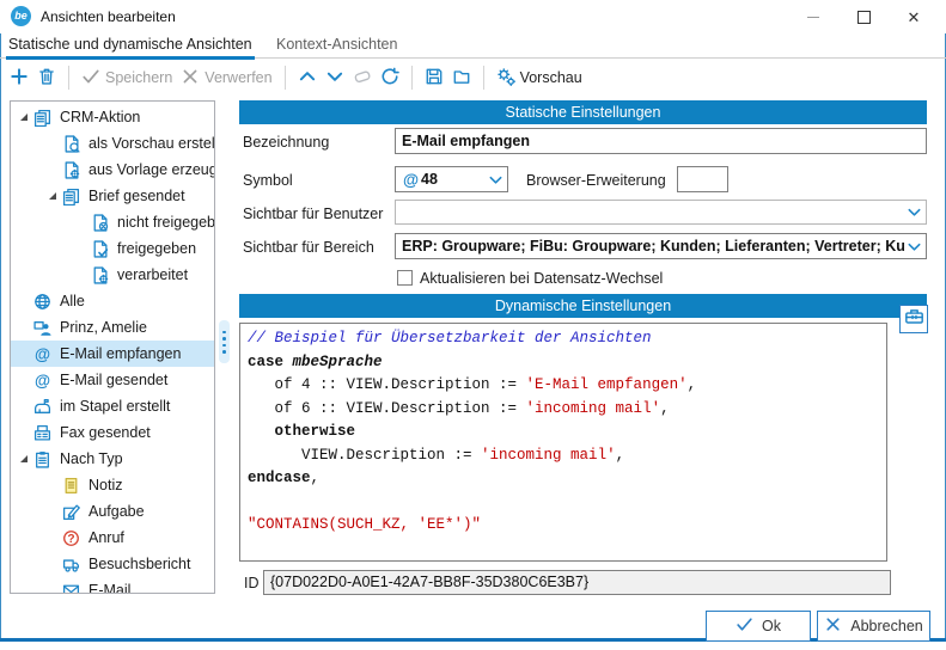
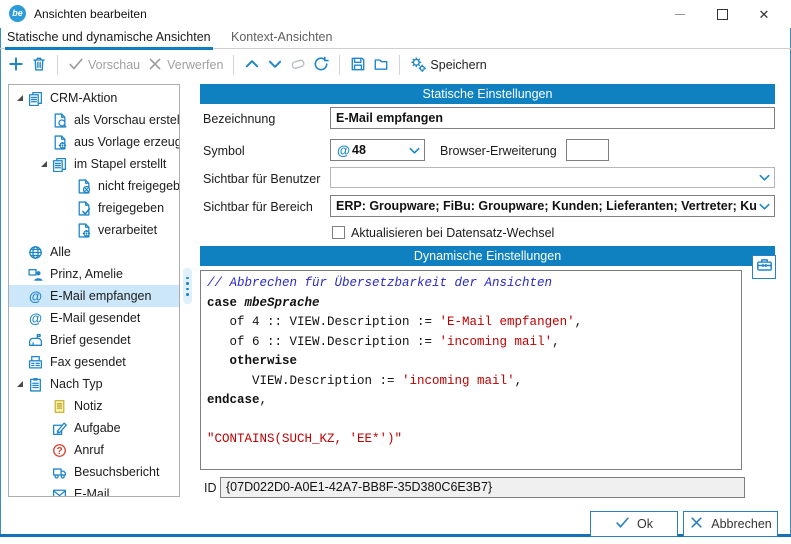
  be
  Ansichten bearbeiten
  ✕
  Statische und dynamische Ansichten
  Kontext-Ansichten
- Speichern
+ Vorschau
  Verwerfen
- Vorschau
+ Speichern
  CRM-Aktion
  als Vorschau erstel
  aus Vorlage erzeug
- Brief gesendet
+ im Stapel erstellt
  nicht freigegeb
  freigegeben
  verarbeitet
  Alle
  Prinz, Amelie
  @
  E-Mail empfangen
  @
  E-Mail gesendet
- im Stapel erstellt
+ Brief gesendet
  Fax gesendet
  Nach Typ
  Notiz
  Aufgabe
  ?
  Anruf
  Besuchsbericht
  E-Mail
  Statische Einstellungen
  Bezeichnung
  E-Mail empfangen
  Symbol
  @
  48
  Browser-Erweiterung
  Sichtbar für Benutzer
  Sichtbar für Bereich
  ERP: Groupware; FiBu: Groupware; Kunden; Lieferanten; Vertreter; Ku
  Aktualisieren bei Datensatz-Wechsel
  Dynamische Einstellungen
- // Beispiel für Übersetzbarkeit der Ansichten
+ // Abbrechen für Übersetzbarkeit der Ansichten
  case mbeSprache
  of 4 :: VIEW.Description := 'E-Mail empfangen',
  of 6 :: VIEW.Description := 'incoming mail',
  otherwise
  VIEW.Description := 'incoming mail',
  endcase,
  "CONTAINS(SUCH_KZ, 'EE*')"
  ID
  {07D022D0-A0E1-42A7-BB8F-35D380C6E3B7}
  Ok
  Abbrechen
